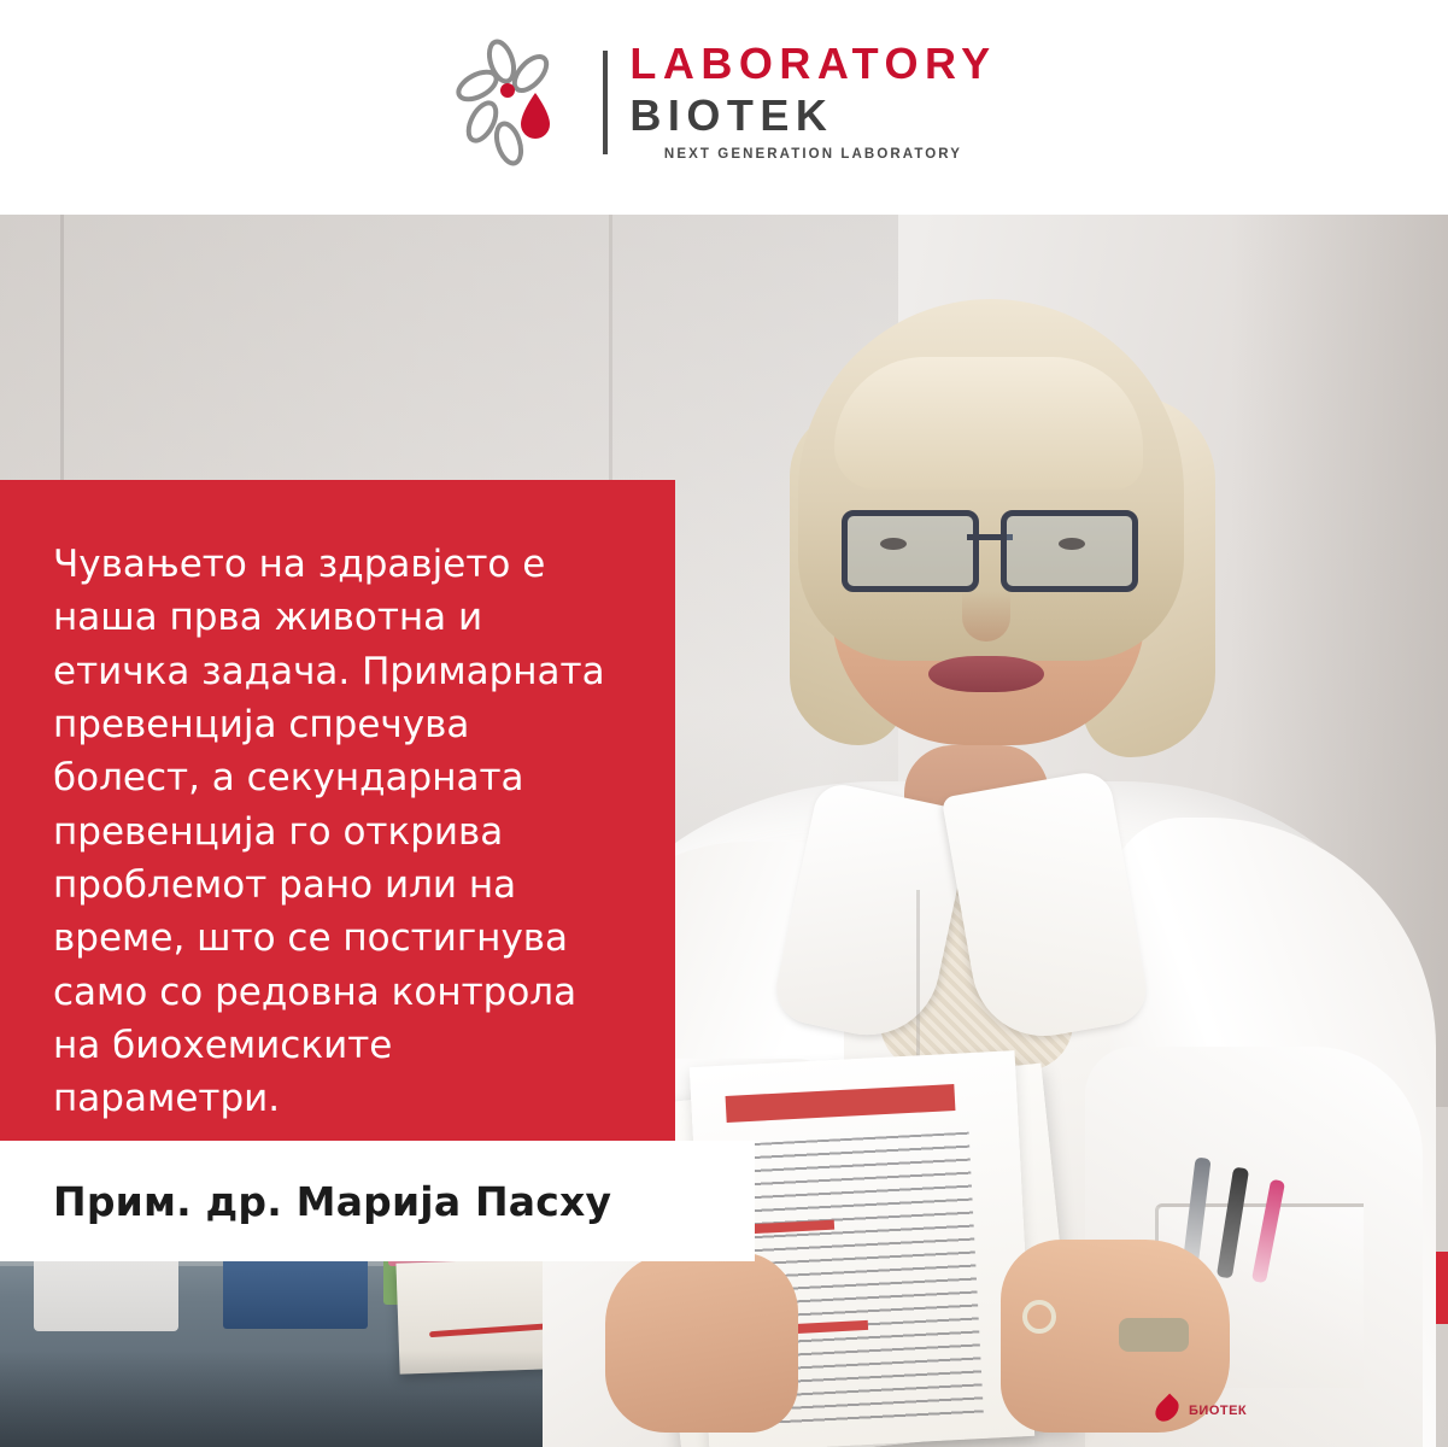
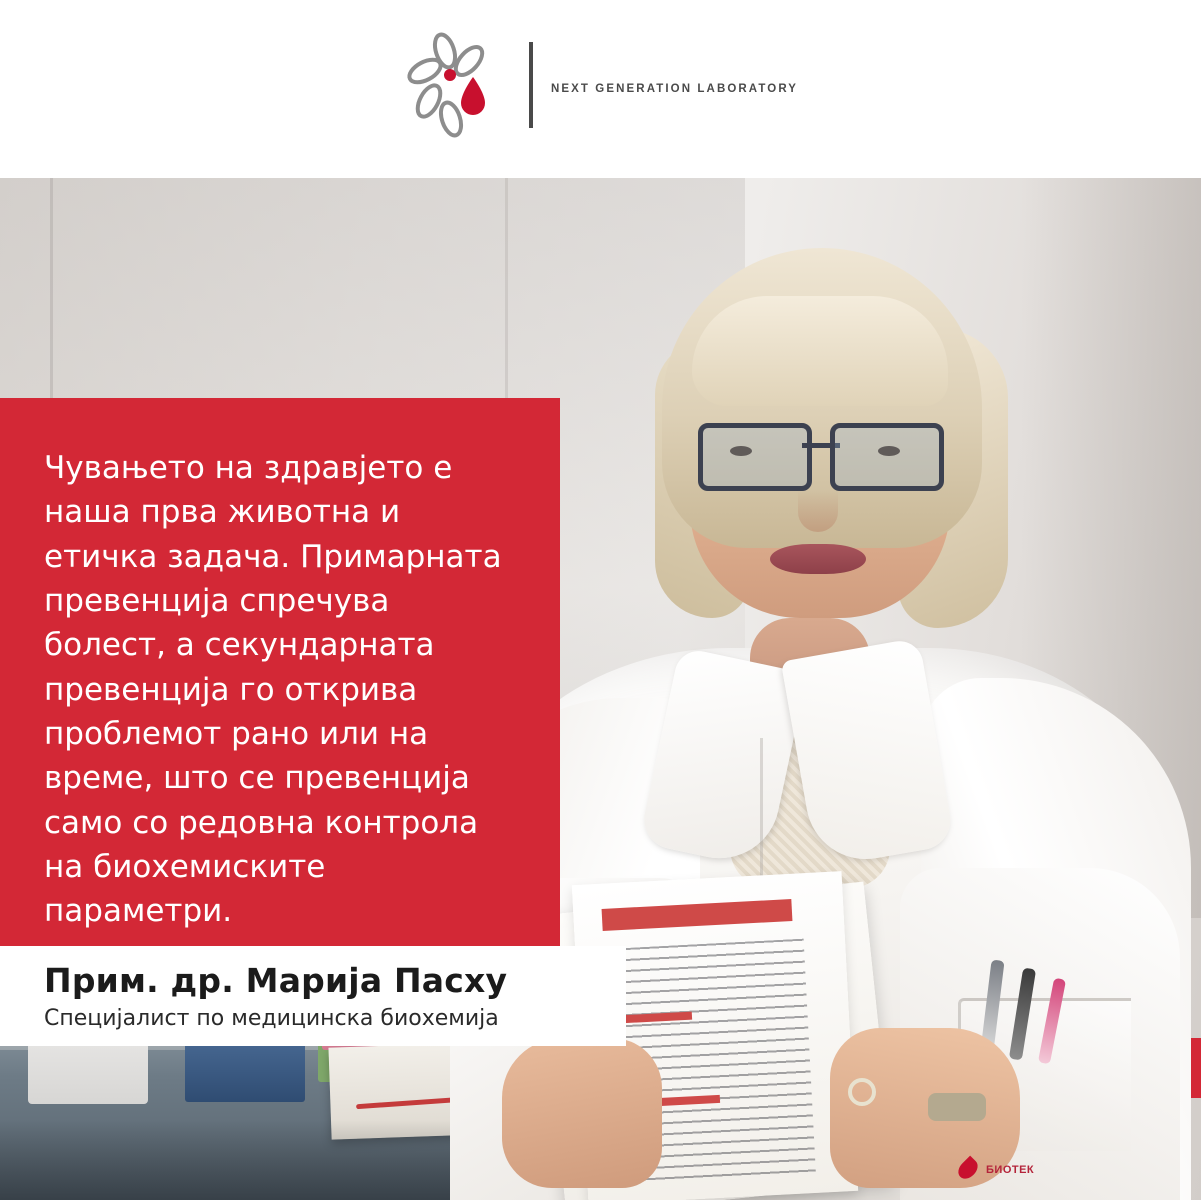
- LABORATORY
- BIOTEK
  NEXT GENERATION LABORATORY
  БИОТЕК
- Чувањето на здравјето е наша прва животна и етичка задача. Примарната превенција спречува болест, а секундарната превенција го открива проблемот рано или на време, што се постигнува само со редовна контрола на биохемиските параметри.
+ Чувањето на здравјето е наша прва животна и етичка задача. Примарната превенција спречува болест, а секундарната превенција го открива проблемот рано или на време, што се превенција само со редовна контрола на биохемиските параметри.
  Прим. др. Марија Пасху
+ Специјалист по медицинска биохемија
